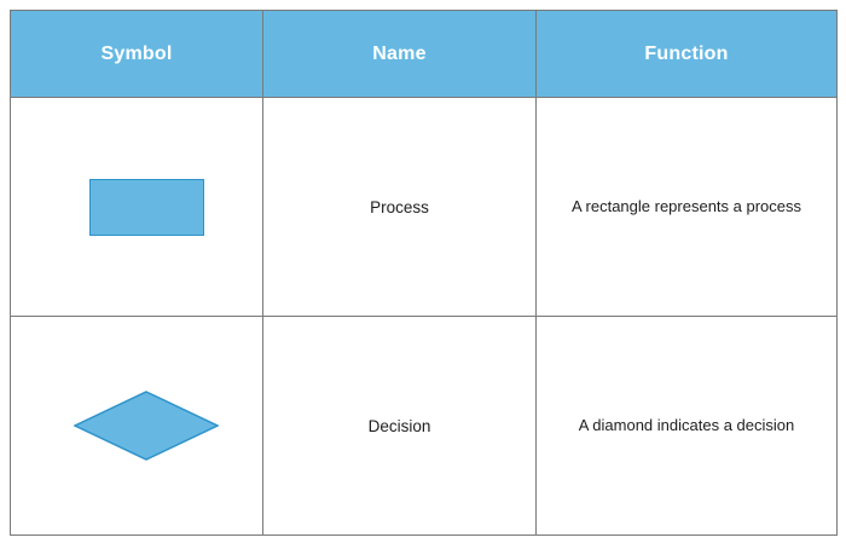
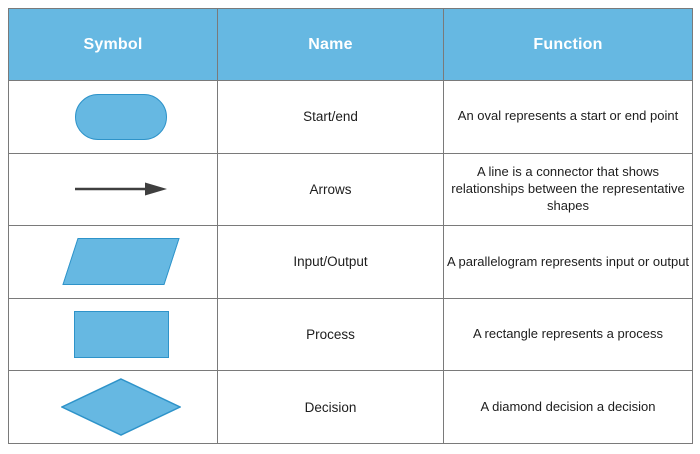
  Symbol	Name	Function
+ 	Start/end	An oval represents a start or end point
+ 	Arrows	A line is a connector that shows relationships between the representative shapes
+ 	Input/Output	A parallelogram represents input or output
  	Process	A rectangle represents a process
- 	Decision	A diamond indicates a decision
+ 	Decision	A diamond decision a decision
